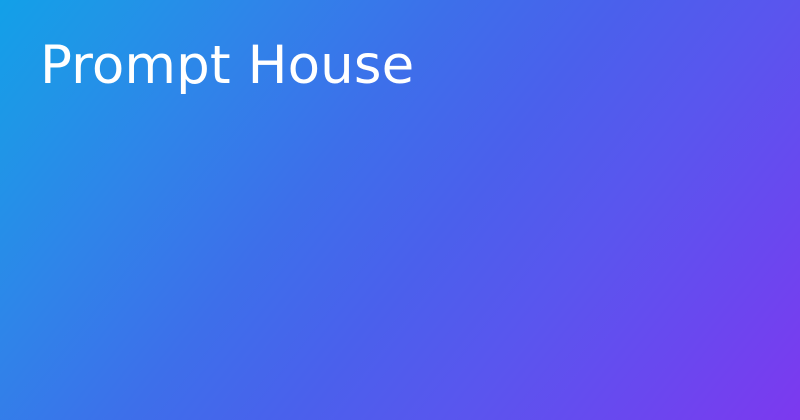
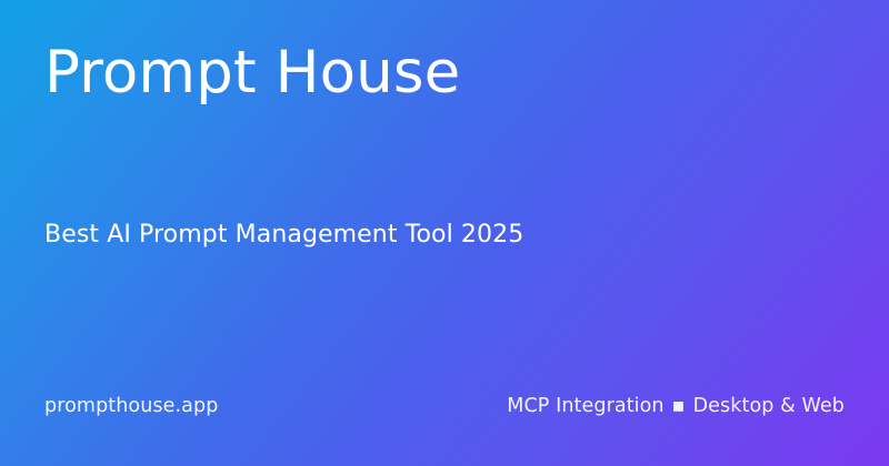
  Prompt House
+ Best AI Prompt Management Tool 2025
+ prompthouse.app
+ MCP Integration
+ ▪
+ Desktop & Web
